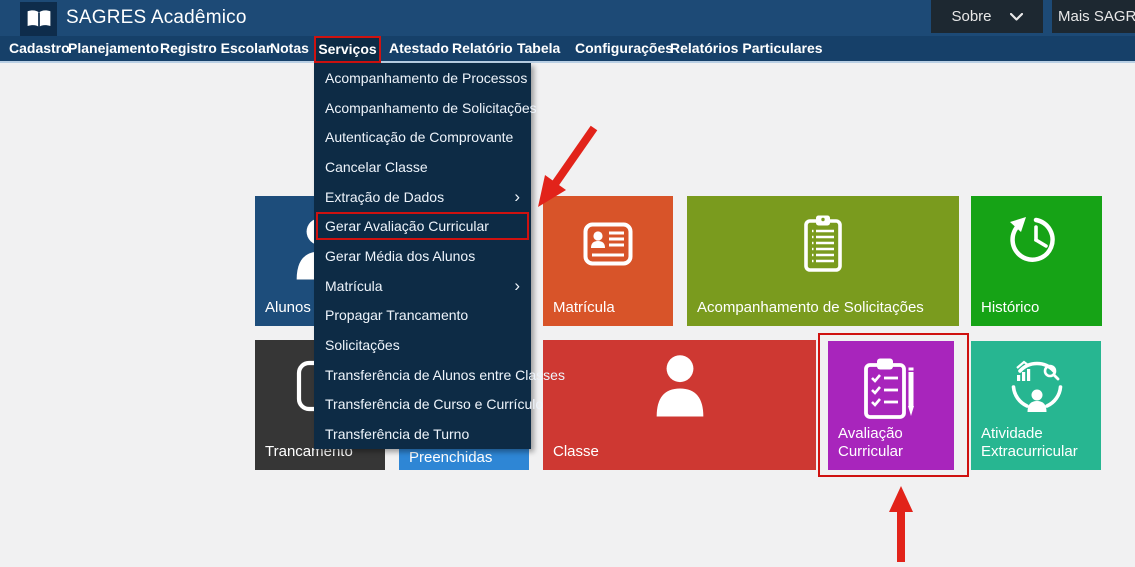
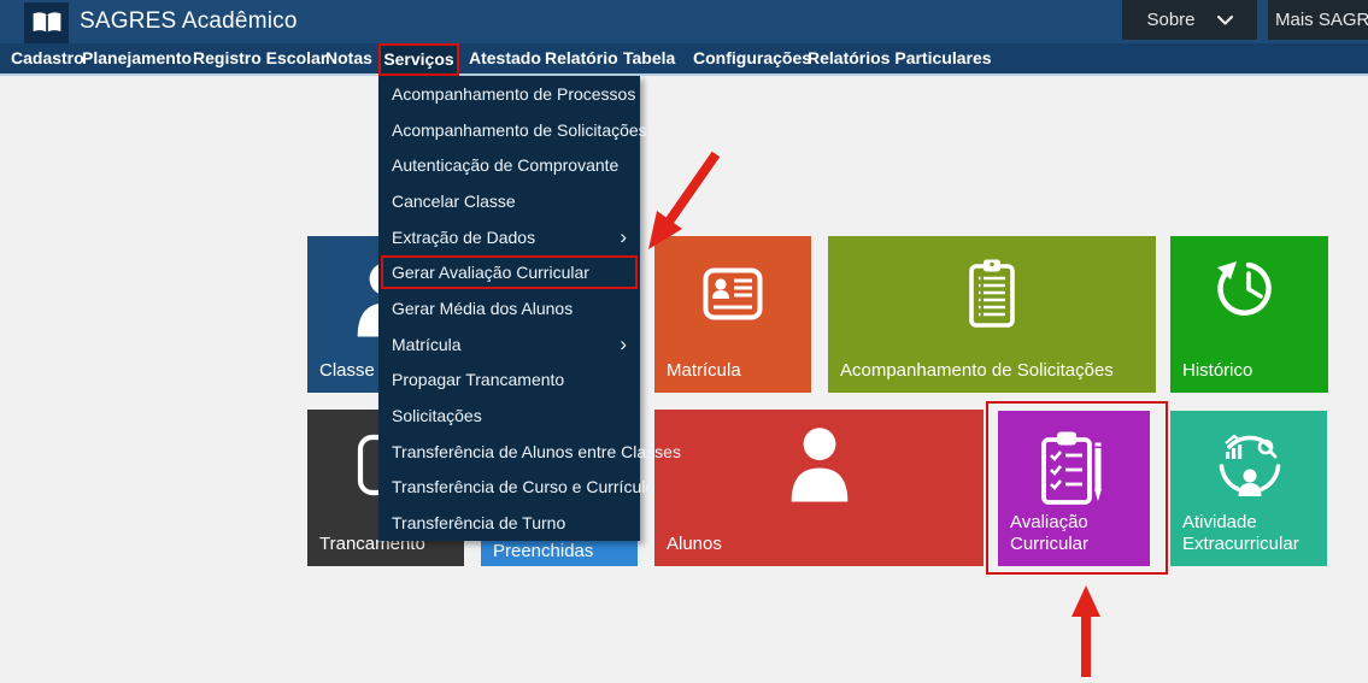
  SAGRES Acadêmico
  Sobre
  Mais SAGR
  Cadastro
  Planejamento
  Registro Escolar
  Notas
  Serviços
  Atestado
  Relatório
  Tabela
  Configurações
  Relatórios Particulares
- Alunos
+ Classe
  Matrícula
  Acompanhamento de Solicitações
  Histórico
  Trancamento
  Preenchidas
- Classe
+ Alunos
  Avaliação Curricular
  Atividade Extracurricular
  Acompanhamento de Processos
  Acompanhamento de Solicitações
  Autenticação de Comprovante
  Cancelar Classe
  Extração de Dados
  ›
  Gerar Avaliação Curricular
  Gerar Média dos Alunos
  Matrícula
  ›
  Propagar Trancamento
  Solicitações
  Transferência de Alunos entre Classes
  Transferência de Curso e Currículo
  Transferência de Turno
